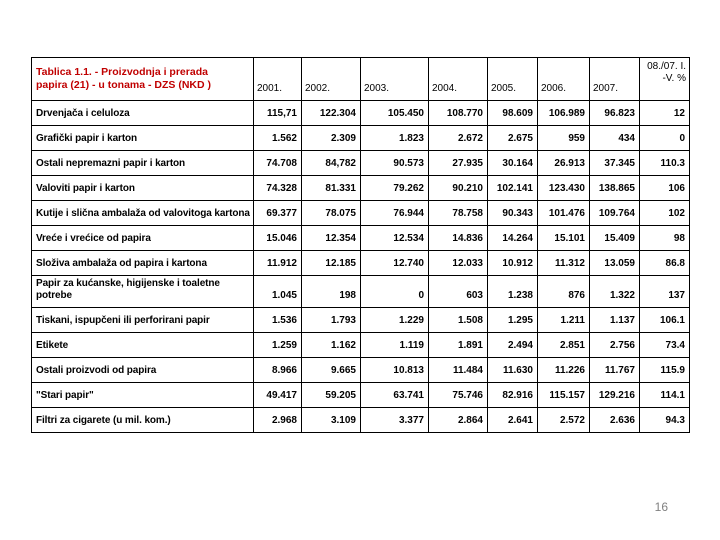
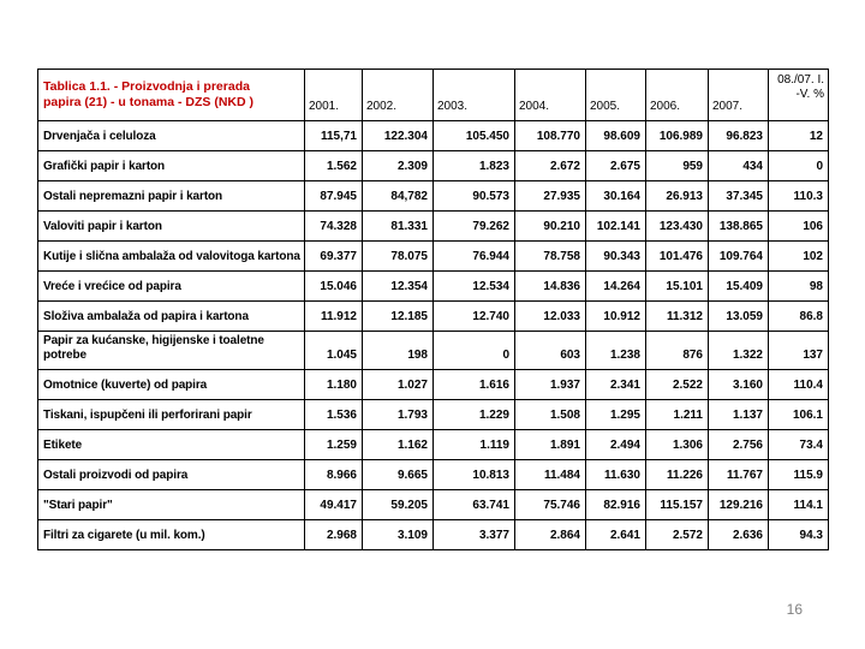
  Tablica 1.1. - Proizvodnja i prerada papira (21) - u tonama - DZS (NKD )	2001.	2002.	2003.	2004.	2005.	2006.	2007.	08./07. I. -V. %
  Drvenjača i celuloza	115,71	122.304	105.450	108.770	98.609	106.989	96.823	12
  Grafički papir i karton	1.562	2.309	1.823	2.672	2.675	959	434	0
- Ostali nepremazni papir i karton	74.708	84,782	90.573	27.935	30.164	26.913	37.345	110.3
+ Ostali nepremazni papir i karton	87.945	84,782	90.573	27.935	30.164	26.913	37.345	110.3
  Valoviti papir i karton	74.328	81.331	79.262	90.210	102.141	123.430	138.865	106
  Kutije i slična ambalaža od valovitoga kartona	69.377	78.075	76.944	78.758	90.343	101.476	109.764	102
  Vreće i vrećice od papira	15.046	12.354	12.534	14.836	14.264	15.101	15.409	98
  Složiva ambalaža od papira i kartona	11.912	12.185	12.740	12.033	10.912	11.312	13.059	86.8
  Papir za kućanske, higijenske i toaletne potrebe	1.045	198	0	603	1.238	876	1.322	137
+ Omotnice (kuverte) od papira	1.180	1.027	1.616	1.937	2.341	2.522	3.160	110.4
  Tiskani, ispupčeni ili perforirani papir	1.536	1.793	1.229	1.508	1.295	1.211	1.137	106.1
- Etikete	1.259	1.162	1.119	1.891	2.494	2.851	2.756	73.4
+ Etikete	1.259	1.162	1.119	1.891	2.494	1.306	2.756	73.4
  Ostali proizvodi od papira	8.966	9.665	10.813	11.484	11.630	11.226	11.767	115.9
  "Stari papir"	49.417	59.205	63.741	75.746	82.916	115.157	129.216	114.1
  Filtri za cigarete (u mil. kom.)	2.968	3.109	3.377	2.864	2.641	2.572	2.636	94.3
  16
